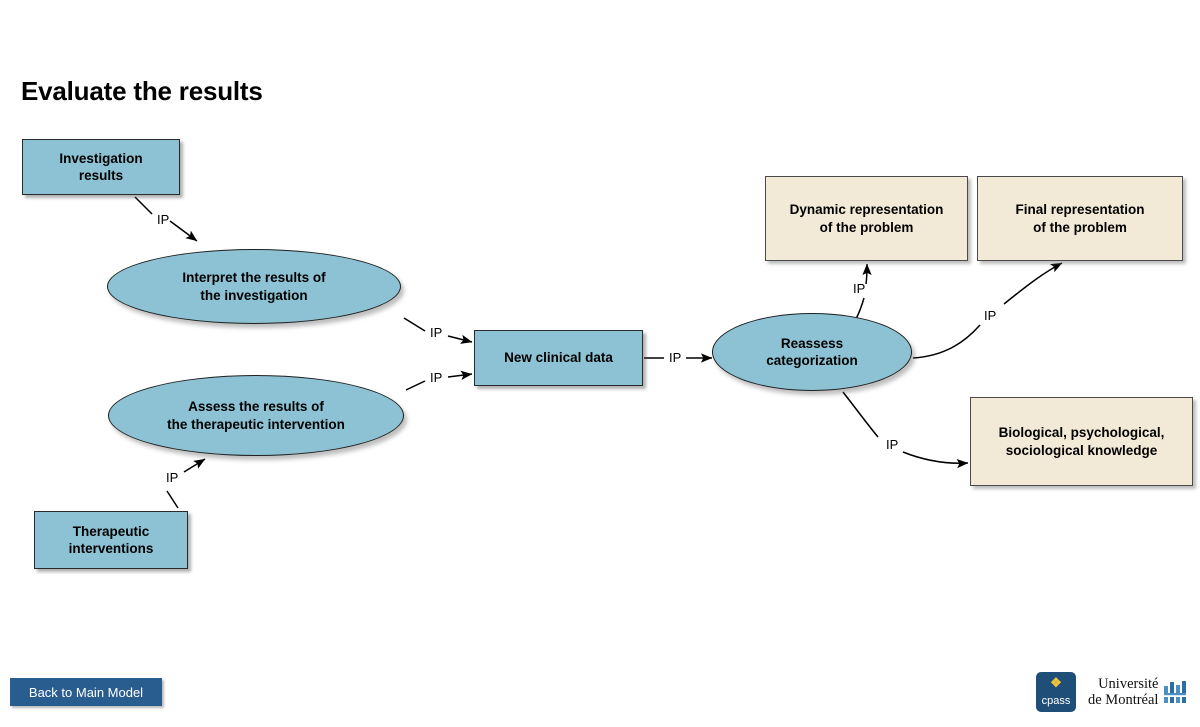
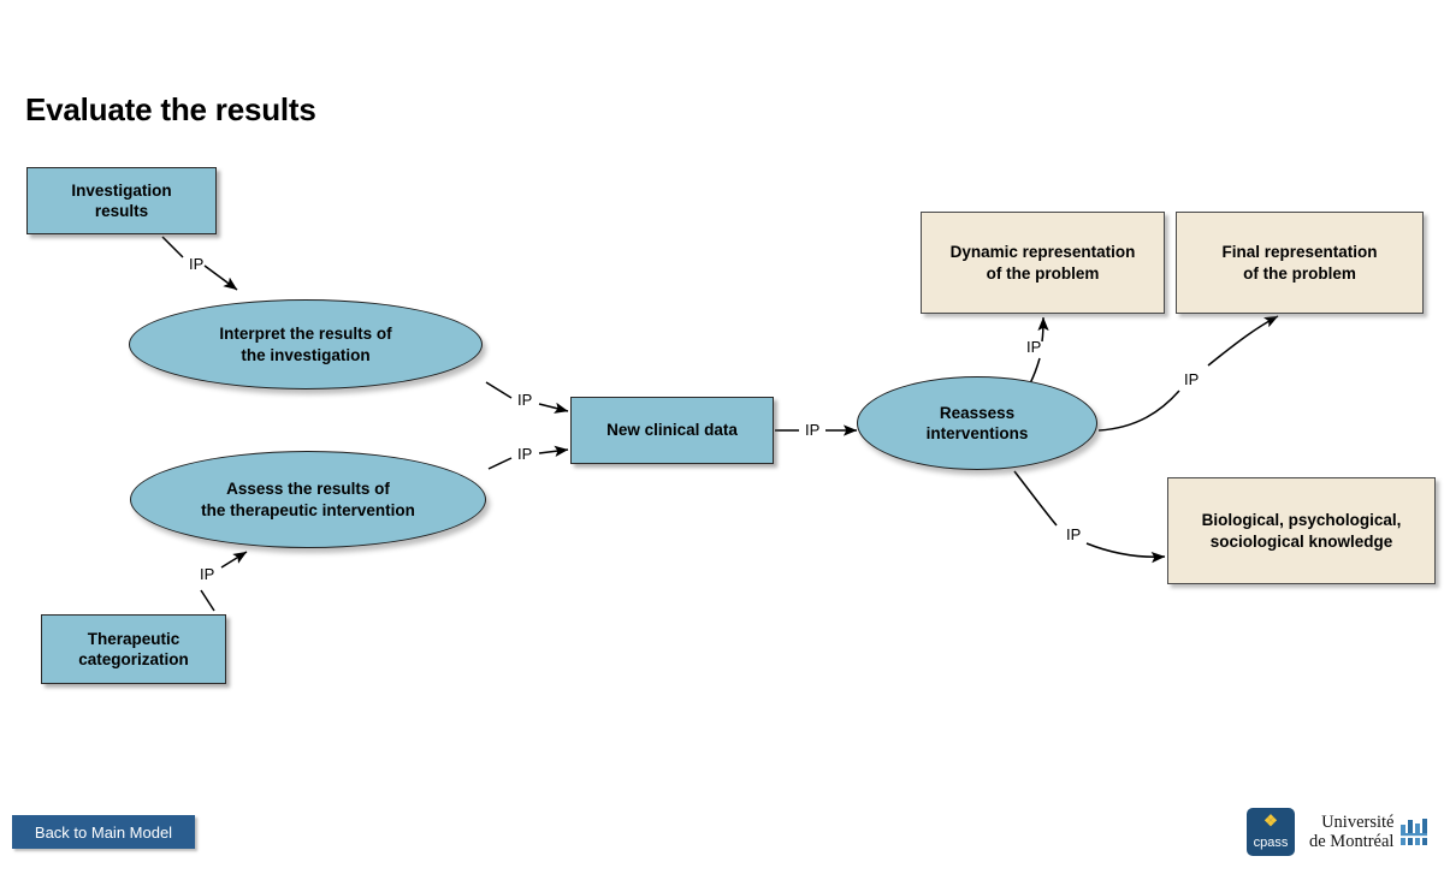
  Evaluate the results
  IP
  IP
  IP
  IP
  IP
  IP
  IP
  IP
  Investigation
  results
  Interpret the results of
  the investigation
  Assess the results of
  the therapeutic intervention
  Therapeutic
- interventions
+ categorization
  New clinical data
  Reassess
- categorization
+ interventions
  Dynamic representation
  of the problem
  Final representation
  of the problem
  Biological, psychological,
  sociological knowledge
  Back to Main Model
  ❖
  cpass
  Université
  de Montréal
